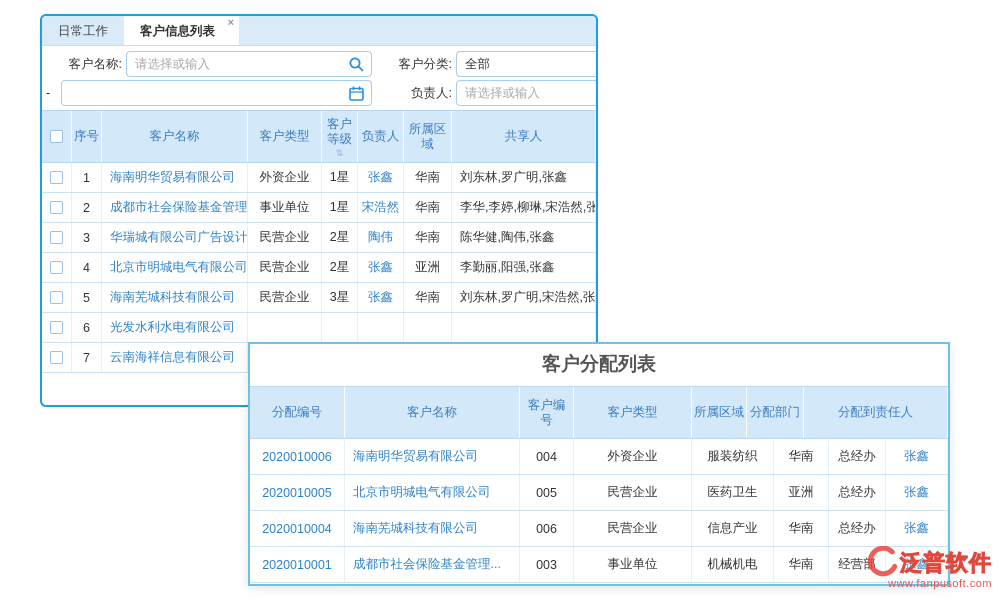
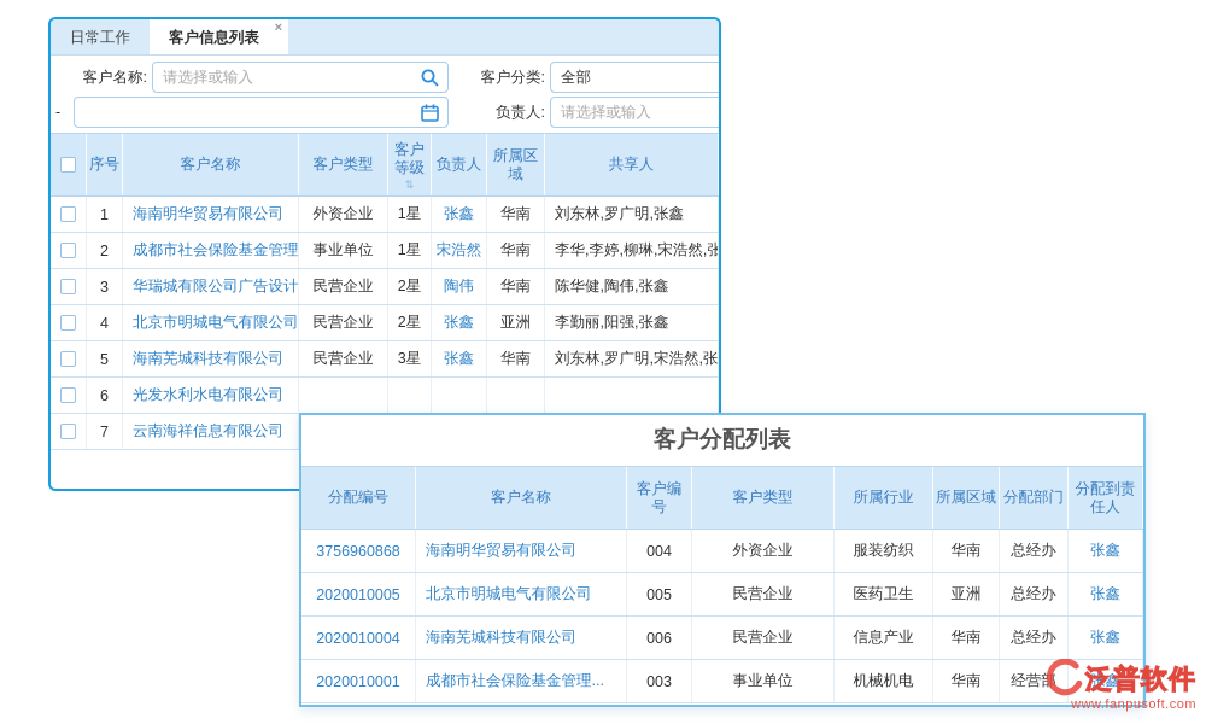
  日常工作
  客户信息列表
  ×
  客户名称:
  请选择或输入
  客户分类:
  全部
  -
  负责人:
  请选择或输入
  序号
  客户名称
  客户类型
  客户等级
  ⇅
  负责人
  所属区域
  共享人
  1
  海南明华贸易有限公司
  外资企业
  1星
  张鑫
  华南
  刘东林,罗广明,张鑫
  2
  成都市社会保险基金管理
  事业单位
  1星
  宋浩然
  华南
  李华,李婷,柳琳,宋浩然,张
  3
  华瑞城有限公司广告设计
  民营企业
  2星
  陶伟
  华南
  陈华健,陶伟,张鑫
  4
  北京市明城电气有限公司
  民营企业
  2星
  张鑫
  亚洲
  李勤丽,阳强,张鑫
  5
  海南芜城科技有限公司
  民营企业
  3星
  张鑫
  华南
  刘东林,罗广明,宋浩然,张
  6
  光发水利水电有限公司
  7
  云南海祥信息有限公司
  客户分配列表
  分配编号
  客户名称
  客户编号
  客户类型
+ 所属行业
  所属区域
  分配部门
  分配到责任人
- 2020010006
+ 3756960868
  海南明华贸易有限公司
  004
  外资企业
  服装纺织
  华南
  总经办
  张鑫
  2020010005
  北京市明城电气有限公司
  005
  民营企业
  医药卫生
  亚洲
  总经办
  张鑫
  2020010004
  海南芜城科技有限公司
  006
  民营企业
  信息产业
  华南
  总经办
  张鑫
  2020010001
  成都市社会保险基金管理...
  003
  事业单位
  机械机电
  华南
  经营部
  张鑫
  泛普软件
  www.fanpusoft.com
